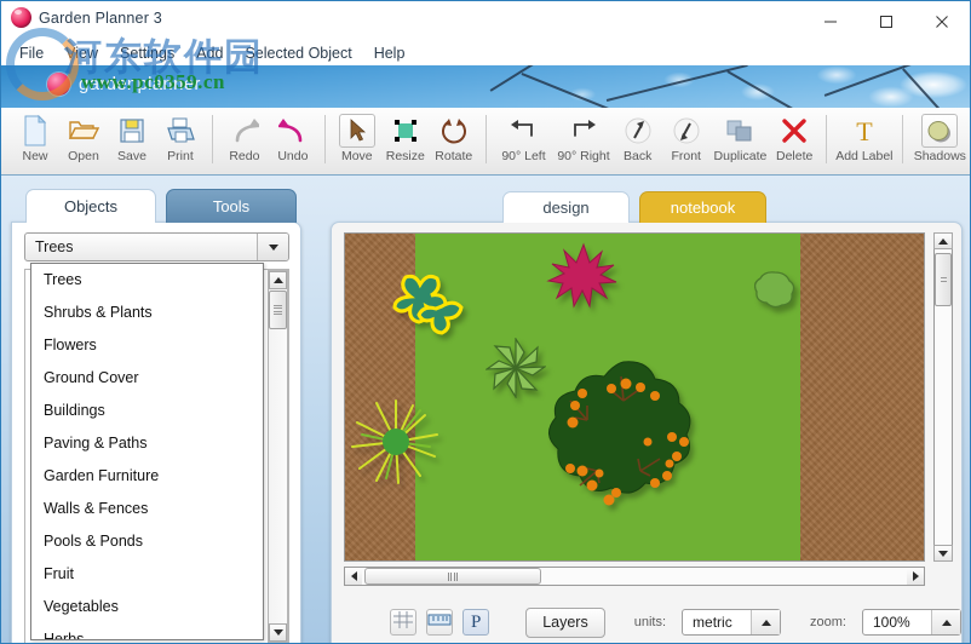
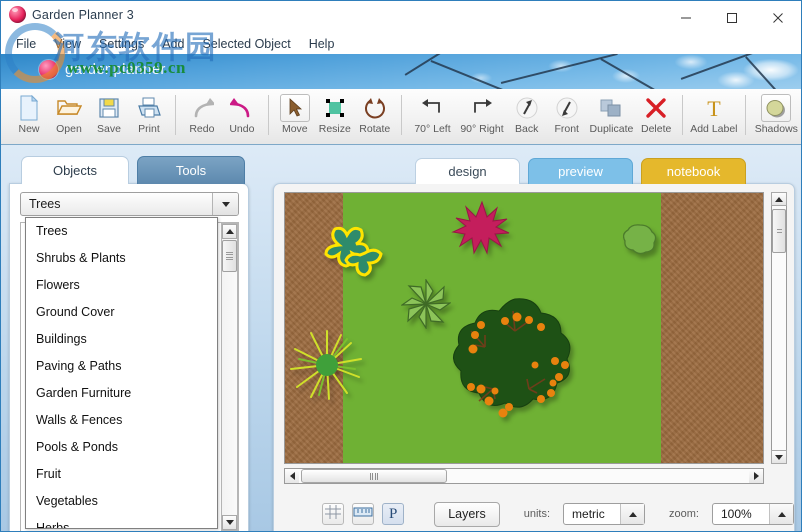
  Garden Planner 3
  File
  View
  Settings
  Add
  Selected Object
  Help
  gardenplanner
  河东软件园
  www.pc0359.cn
  New
  Open
  Save
  Print
  Redo
  Undo
  Move
  Resize
  Rotate
- 90° Left
+ 70° Left
  90° Right
  Back
  Front
  Duplicate
  Delete
  T
  Add Label
  Shadows
  Objects
  Tools
  Trees
  Trees
  Shrubs & Plants
  Flowers
  Ground Cover
  Buildings
  Paving & Paths
  Garden Furniture
  Walls & Fences
  Pools & Ponds
  Fruit
  Vegetables
  Herbs
  design
+ preview
  notebook
  P
  Layers
  units:
  metric
  zoom:
  100%
